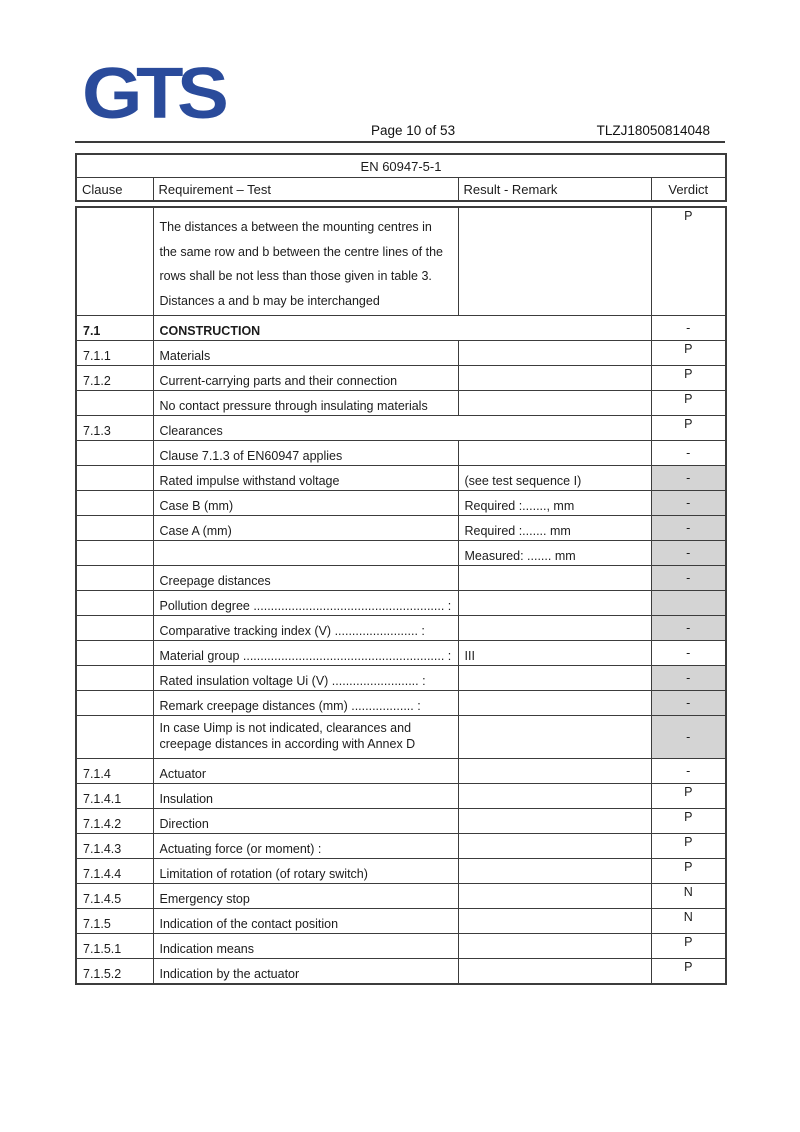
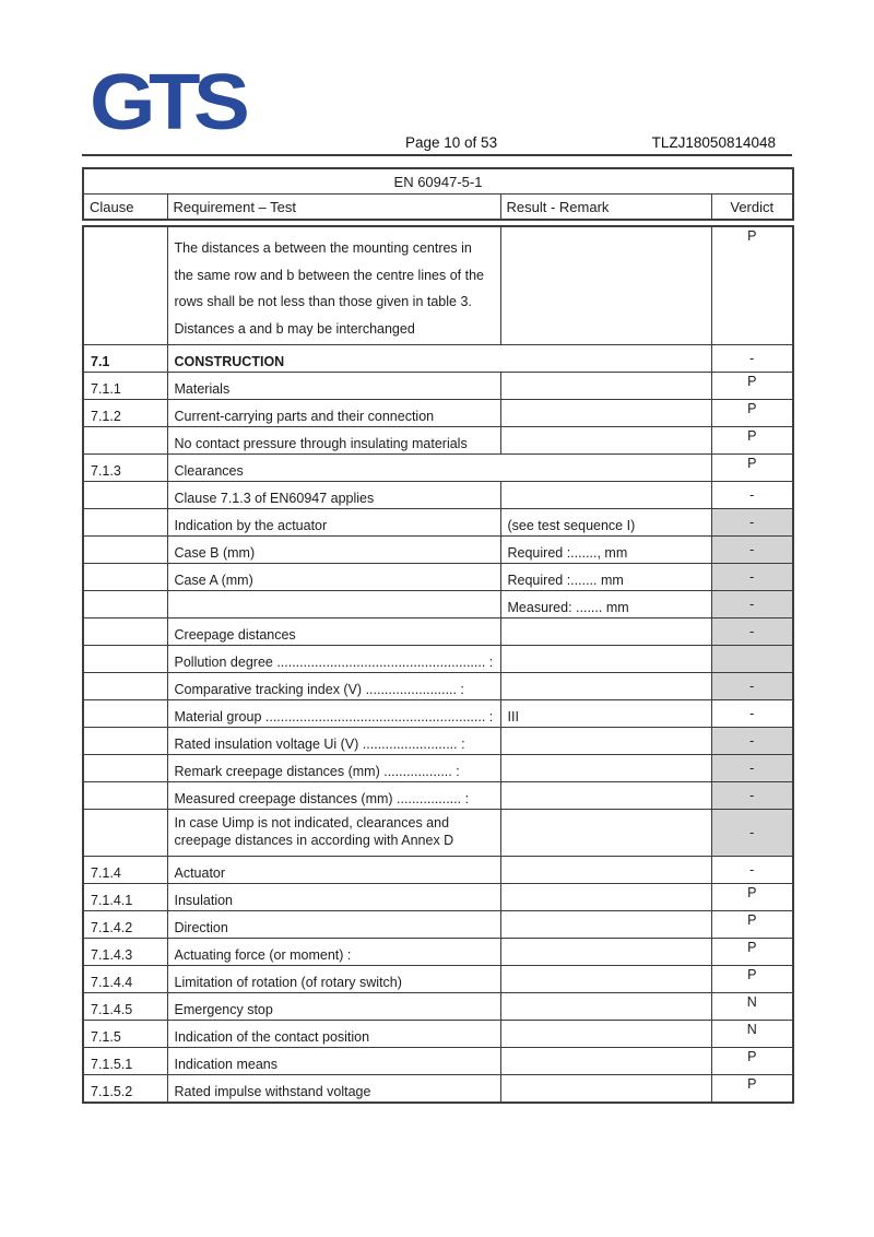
  GTS
  Page 10 of 53
  TLZJ18050814048
  EN 60947-5-1
  Clause	Requirement – Test	Result - Remark	Verdict
  	The distances a between the mounting centres in the same row and b between the centre lines of the rows shall be not less than those given in table 3. Distances a and b may be interchanged		P
  7.1	CONSTRUCTION	-
  7.1.1	Materials		P
  7.1.2	Current-carrying parts and their connection		P
  	No contact pressure through insulating materials		P
  7.1.3	Clearances	P
  	Clause 7.1.3 of EN60947 applies		-
- 	Rated impulse withstand voltage	(see test sequence I)	-
+ 	Indication by the actuator	(see test sequence I)	-
  	Case B (mm)	Required :......., mm	-
  	Case A (mm)	Required :....... mm	-
  		Measured: ....... mm	-
  	Creepage distances		-
  	Pollution degree ....................................................... :
  	Comparative tracking index (V) ........................ :		-
  	Material group .......................................................... :	III	-
  	Rated insulation voltage Ui (V) ......................... :		-
  	Remark creepage distances (mm) .................. :		-
+ 	Measured creepage distances (mm) ................. :		-
  	In case Uimp is not indicated, clearances and creepage distances in according with Annex D		-
  7.1.4	Actuator		-
  7.1.4.1	Insulation		P
  7.1.4.2	Direction		P
  7.1.4.3	Actuating force (or moment) :		P
  7.1.4.4	Limitation of rotation (of rotary switch)		P
  7.1.4.5	Emergency stop		N
  7.1.5	Indication of the contact position		N
  7.1.5.1	Indication means		P
- 7.1.5.2	Indication by the actuator		P
+ 7.1.5.2	Rated impulse withstand voltage		P
